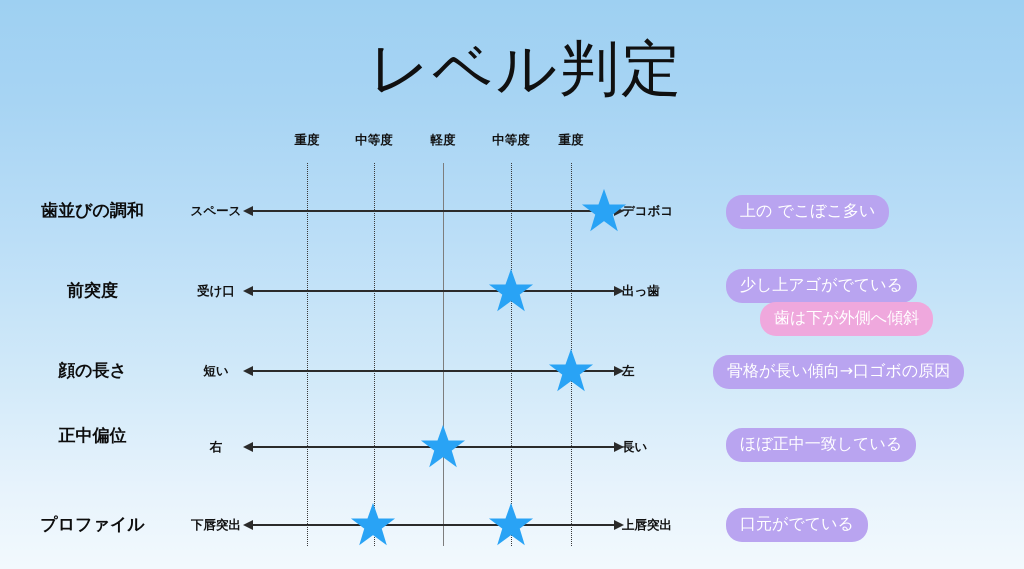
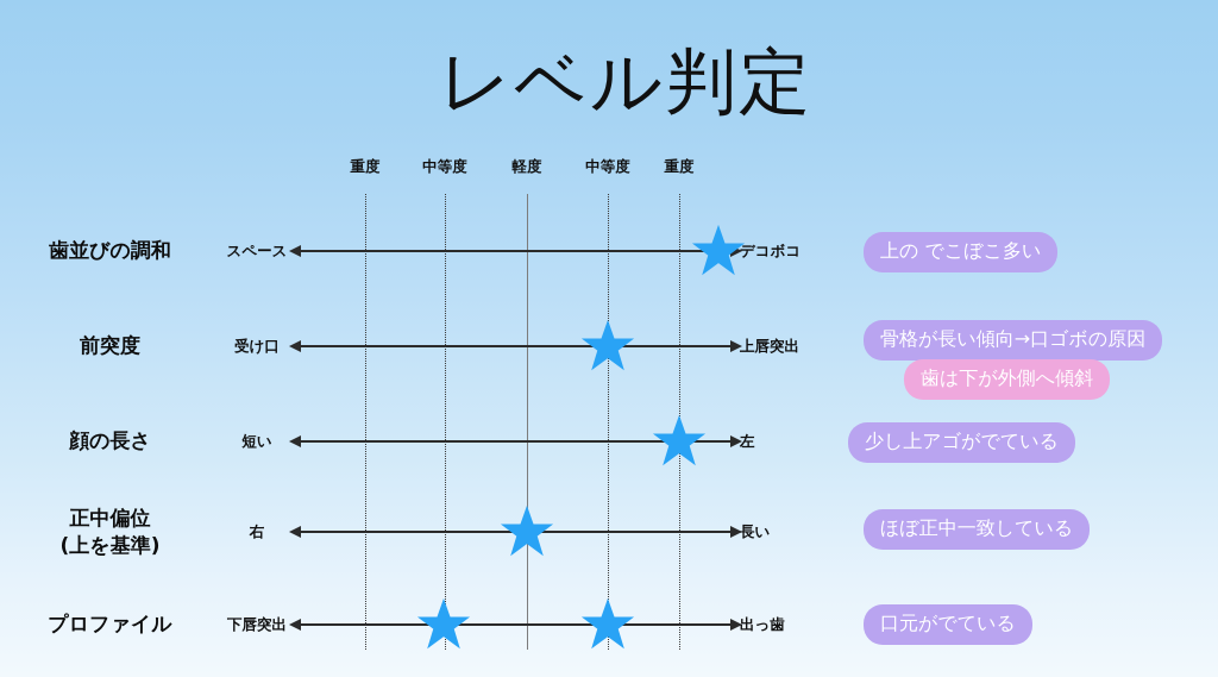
  レベル判定
  重度
  中等度
  軽度
  中等度
  重度
  歯並びの調和
  スペース
  デコボコ
  前突度
  受け口
- 出っ歯
+ 上唇突出
  顔の長さ
  短い
  左
  正中偏位
+ (上を基準)
  右
  長い
  プロファイル
  下唇突出
- 上唇突出
+ 出っ歯
  上の でこぼこ多い
- 少し上アゴがでている
+ 骨格が長い傾向→口ゴボの原因
  歯は下が外側へ傾斜
- 骨格が長い傾向→口ゴボの原因
+ 少し上アゴがでている
  ほぼ正中一致している
  口元がでている
